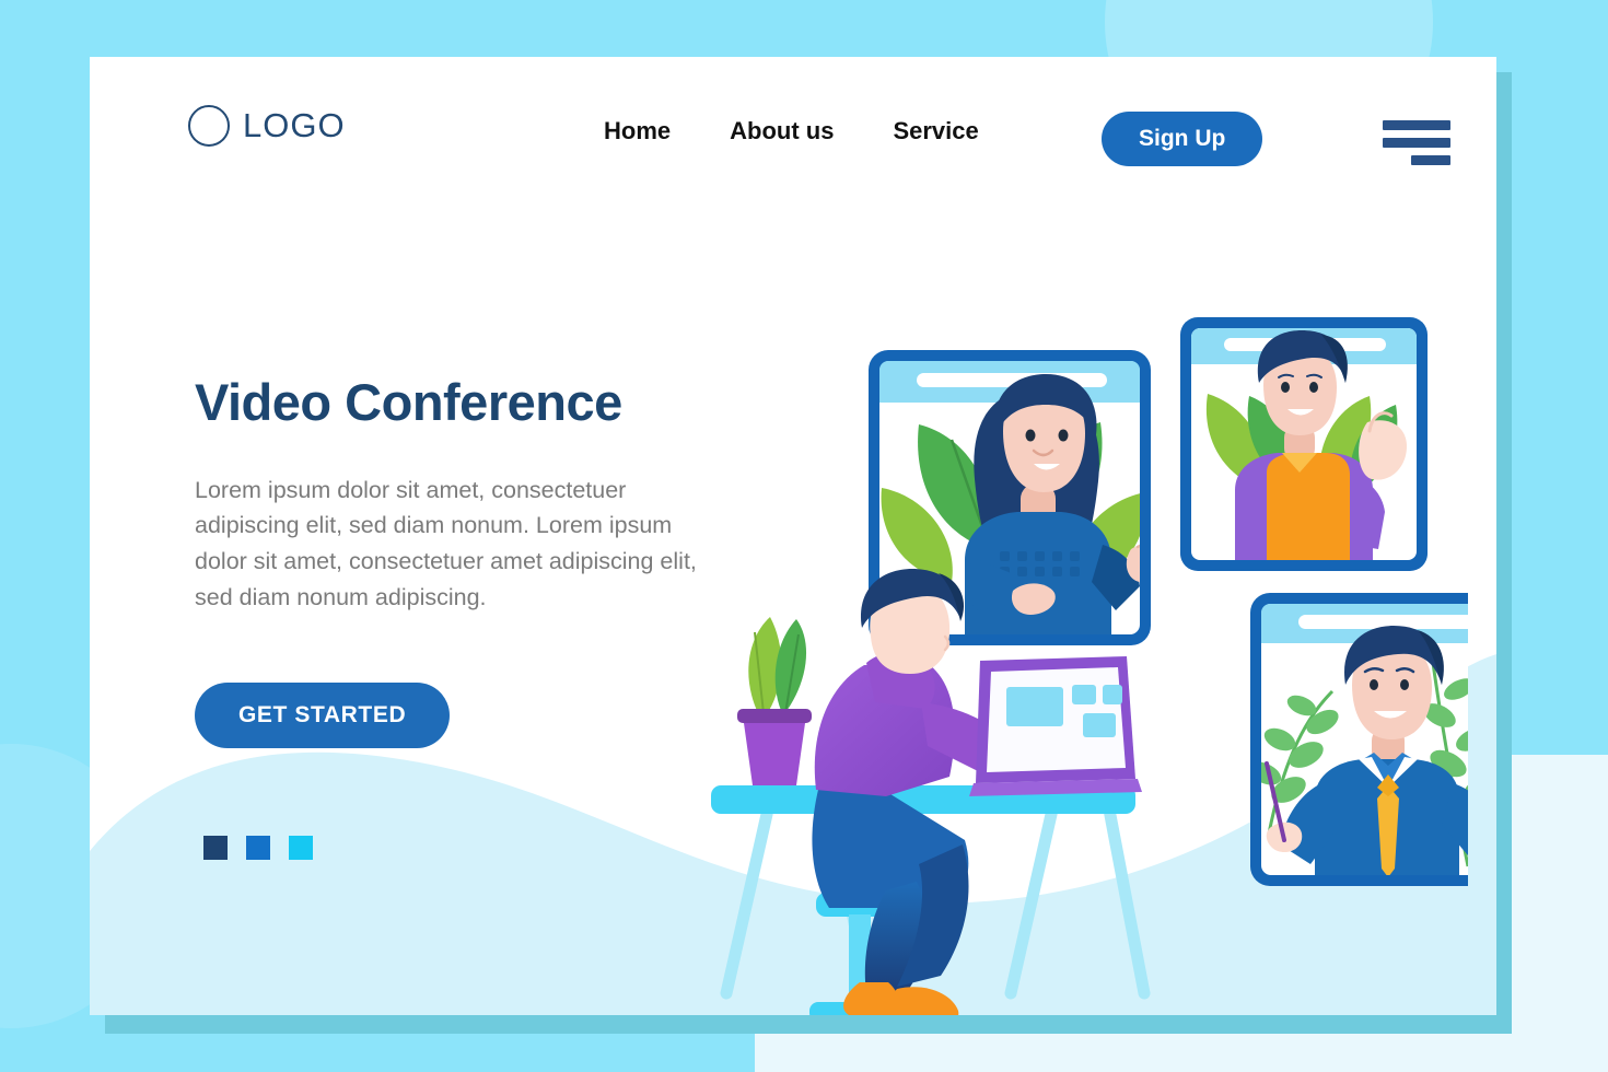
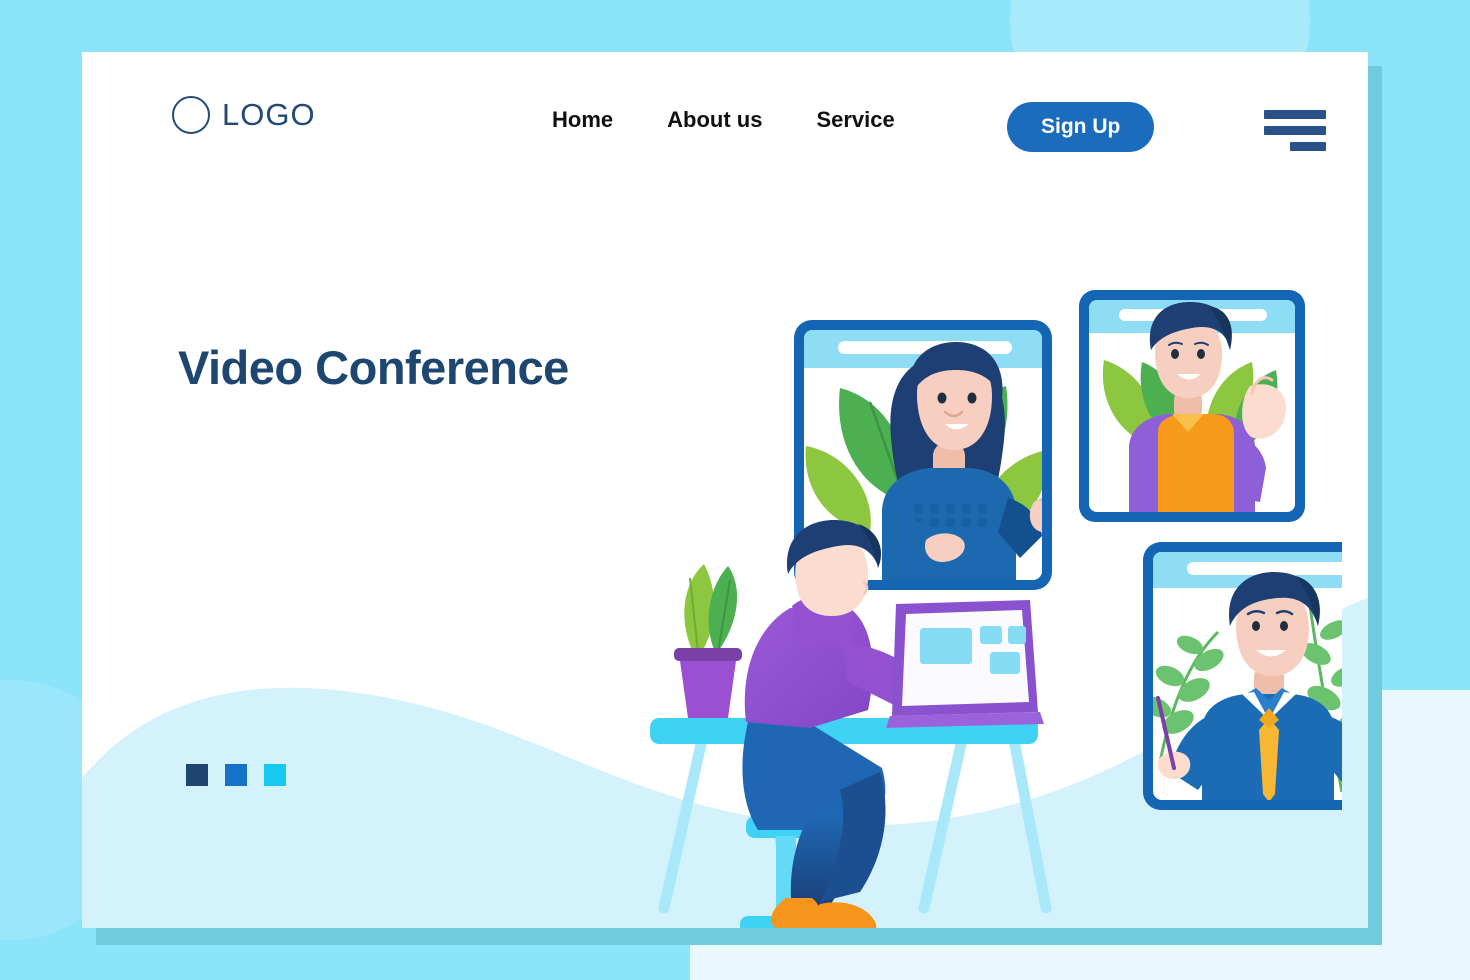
  LOGO
  Home
  About us
  Service
  Sign Up
  Video Conference
- Lorem ipsum dolor sit amet, consectetuer adipiscing elit, sed diam nonum. Lorem ipsum dolor sit amet, consectetuer amet adipiscing elit, sed diam nonum adipiscing.
- GET STARTED
